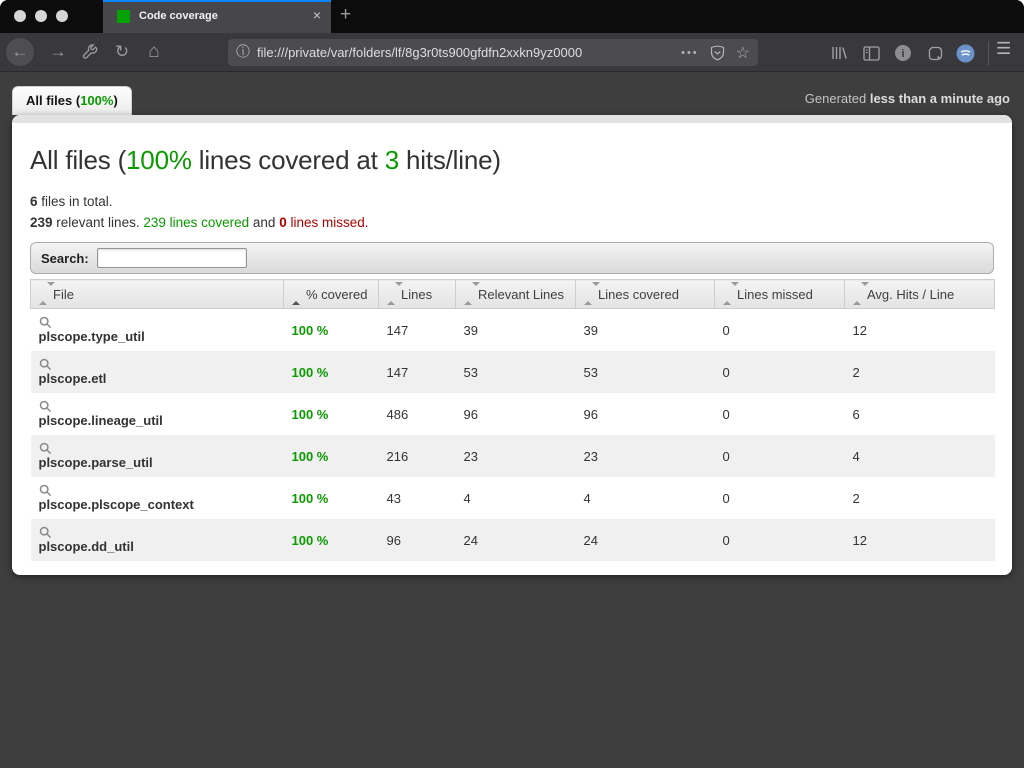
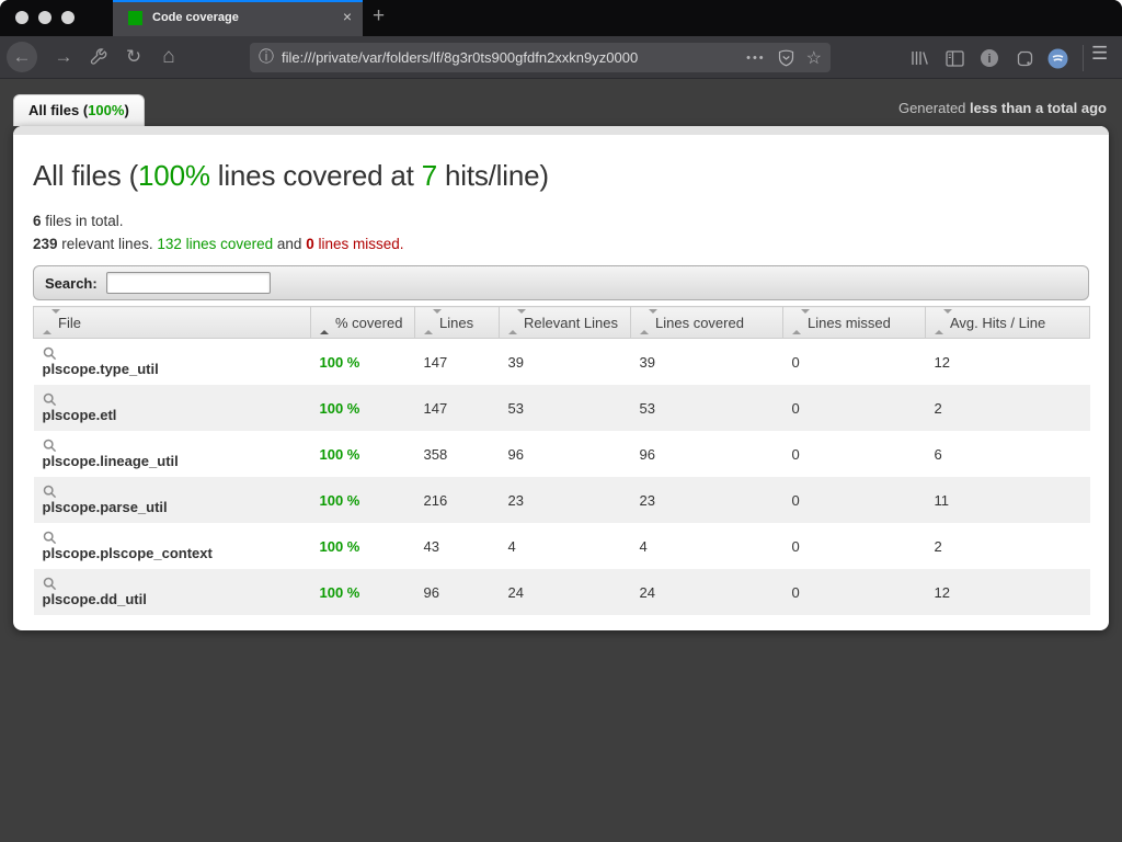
  Code coverage
  ×
  +
  ←
  →
  ↻
  ⌂
  ⓘ
  file:///private/var/folders/lf/8g3r0ts900gfdfn2xxkn9yz0000
  •••
  ☆
  i
  ☰
  All files (100%)
- Generated less than a minute ago
+ Generated less than a total ago
- All files (100% lines covered at 3 hits/line)
+ All files (100% lines covered at 7 hits/line)
  6 files in total.
- 239 relevant lines. 239 lines covered and 0 lines missed.
+ 239 relevant lines. 132 lines covered and 0 lines missed.
  Search:
  File	% covered	Lines	Relevant Lines	Lines covered	Lines missed	Avg. Hits / Line
  plscope.type_util	100 %	147	39	39	0	12
  plscope.etl	100 %	147	53	53	0	2
- plscope.lineage_util	100 %	486	96	96	0	6
+ plscope.lineage_util	100 %	358	96	96	0	6
- plscope.parse_util	100 %	216	23	23	0	4
+ plscope.parse_util	100 %	216	23	23	0	11
  plscope.plscope_context	100 %	43	4	4	0	2
  plscope.dd_util	100 %	96	24	24	0	12
